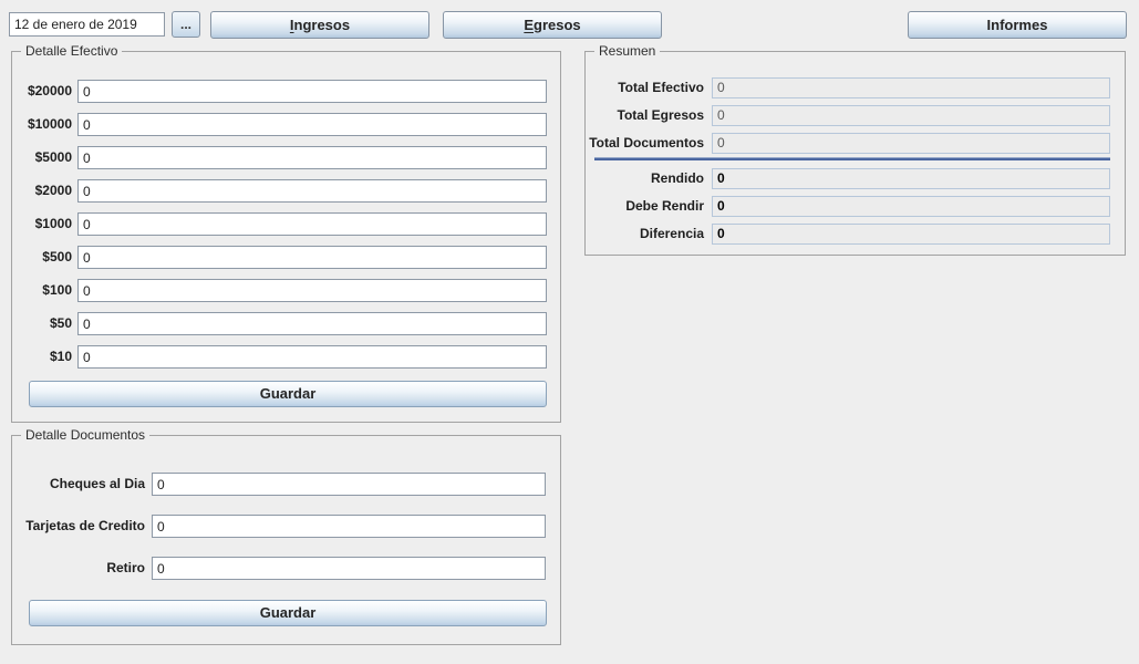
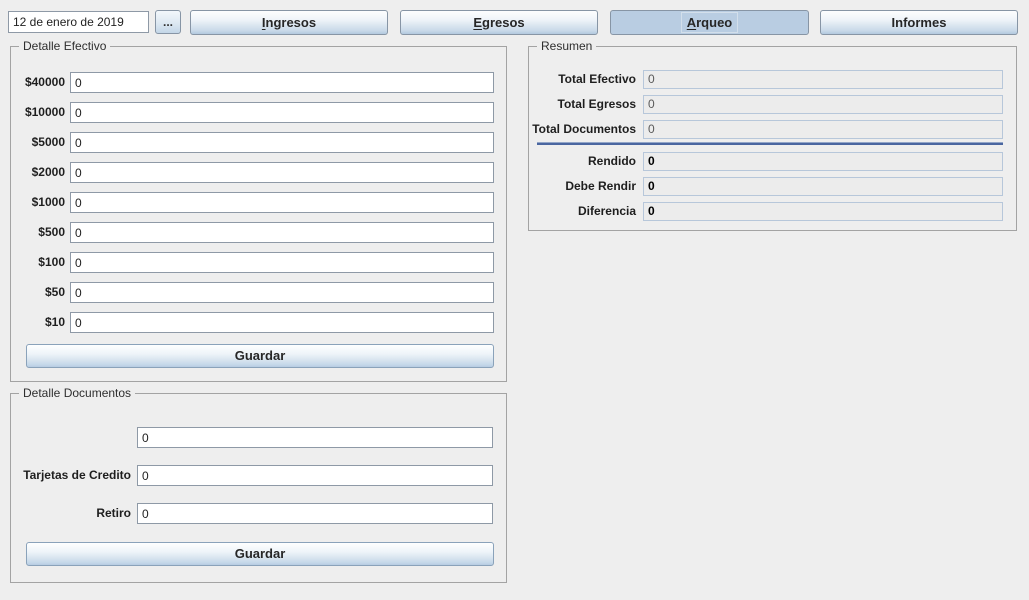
  12 de enero de 2019
  ...
  Ingresos
  Egresos
+ Arqueo
  Informes
  Detalle Efectivo
- $20000
+ $40000
  0
  $10000
  0
  $5000
  0
  $2000
  0
  $1000
  0
  $500
  0
  $100
  0
  $50
  0
  $10
  0
  Guardar
  Detalle Documentos
- Cheques al Dia
  0
  Tarjetas de Credito
  0
  Retiro
  0
  Guardar
  Resumen
  Total Efectivo
  0
  Total Egresos
  0
  Total Documentos
  0
  Rendido
  0
  Debe Rendir
  0
  Diferencia
  0
